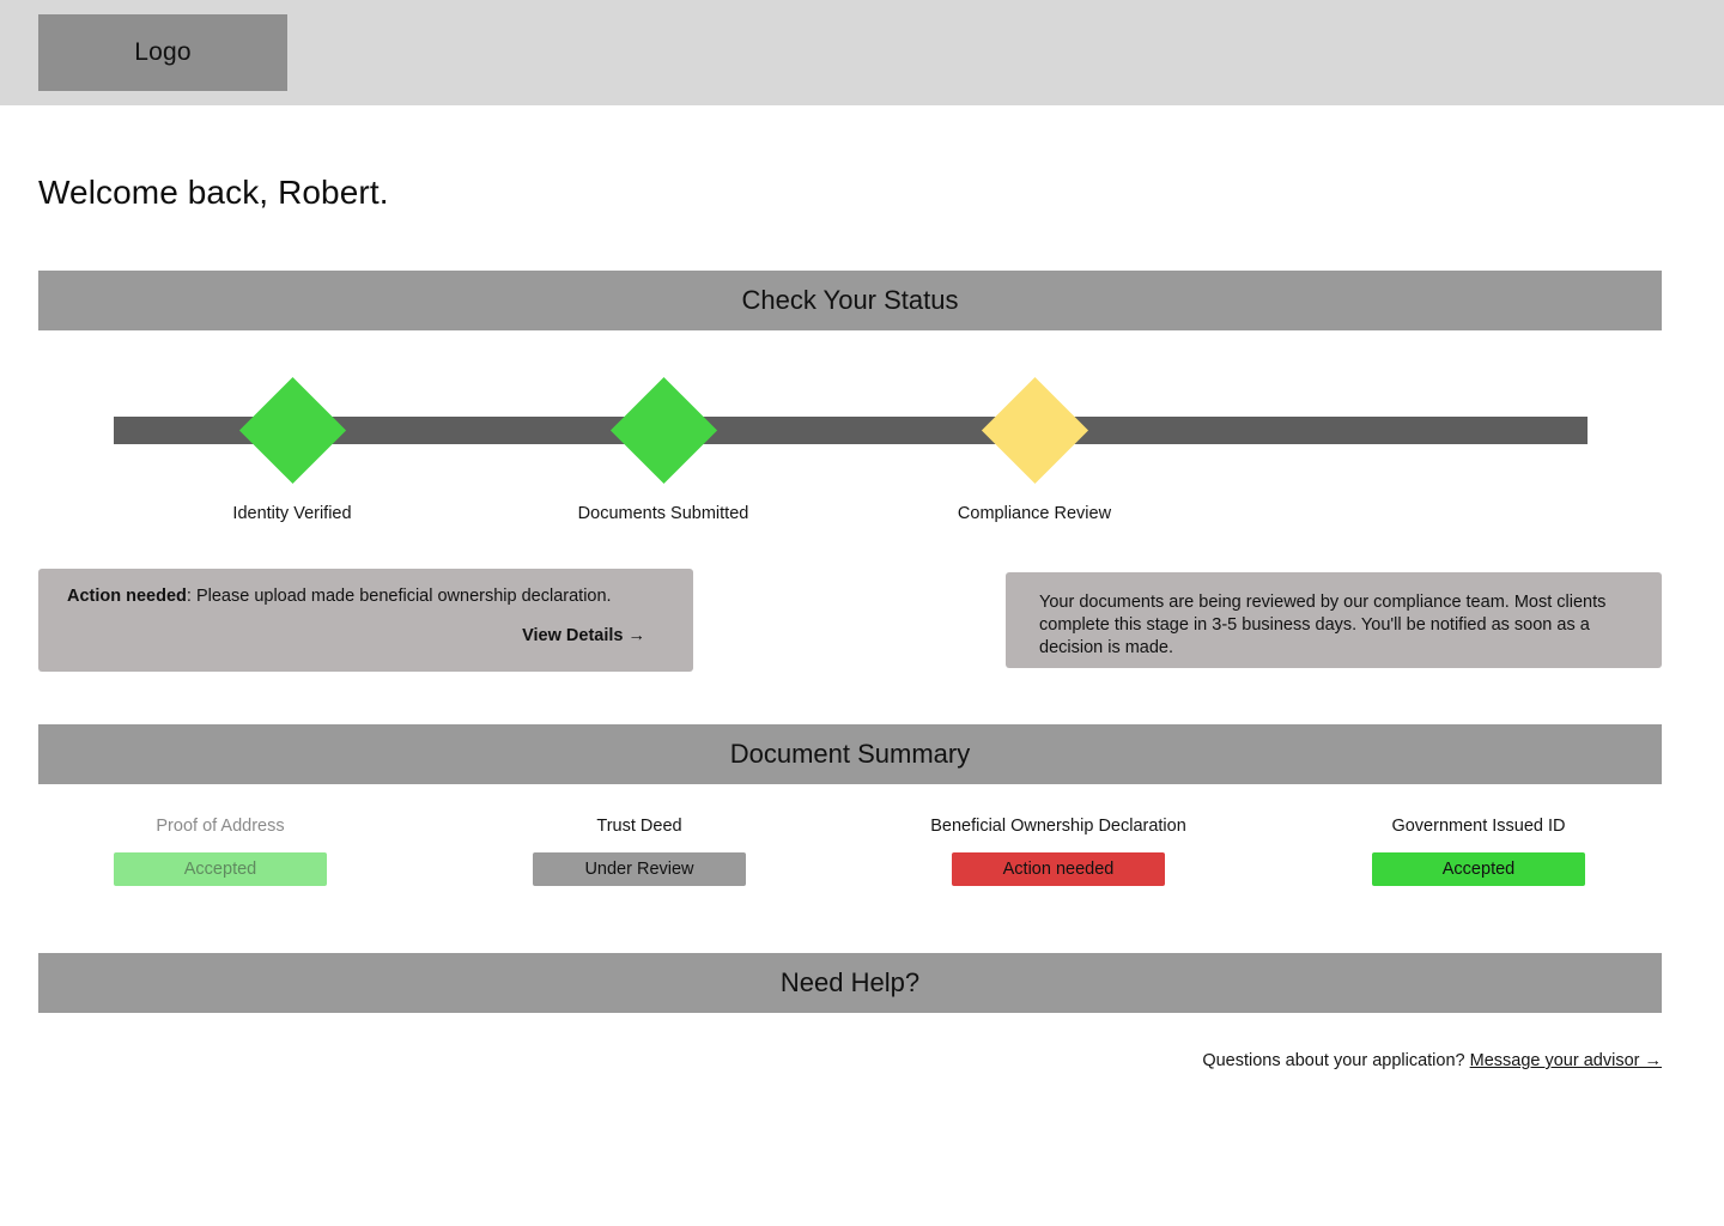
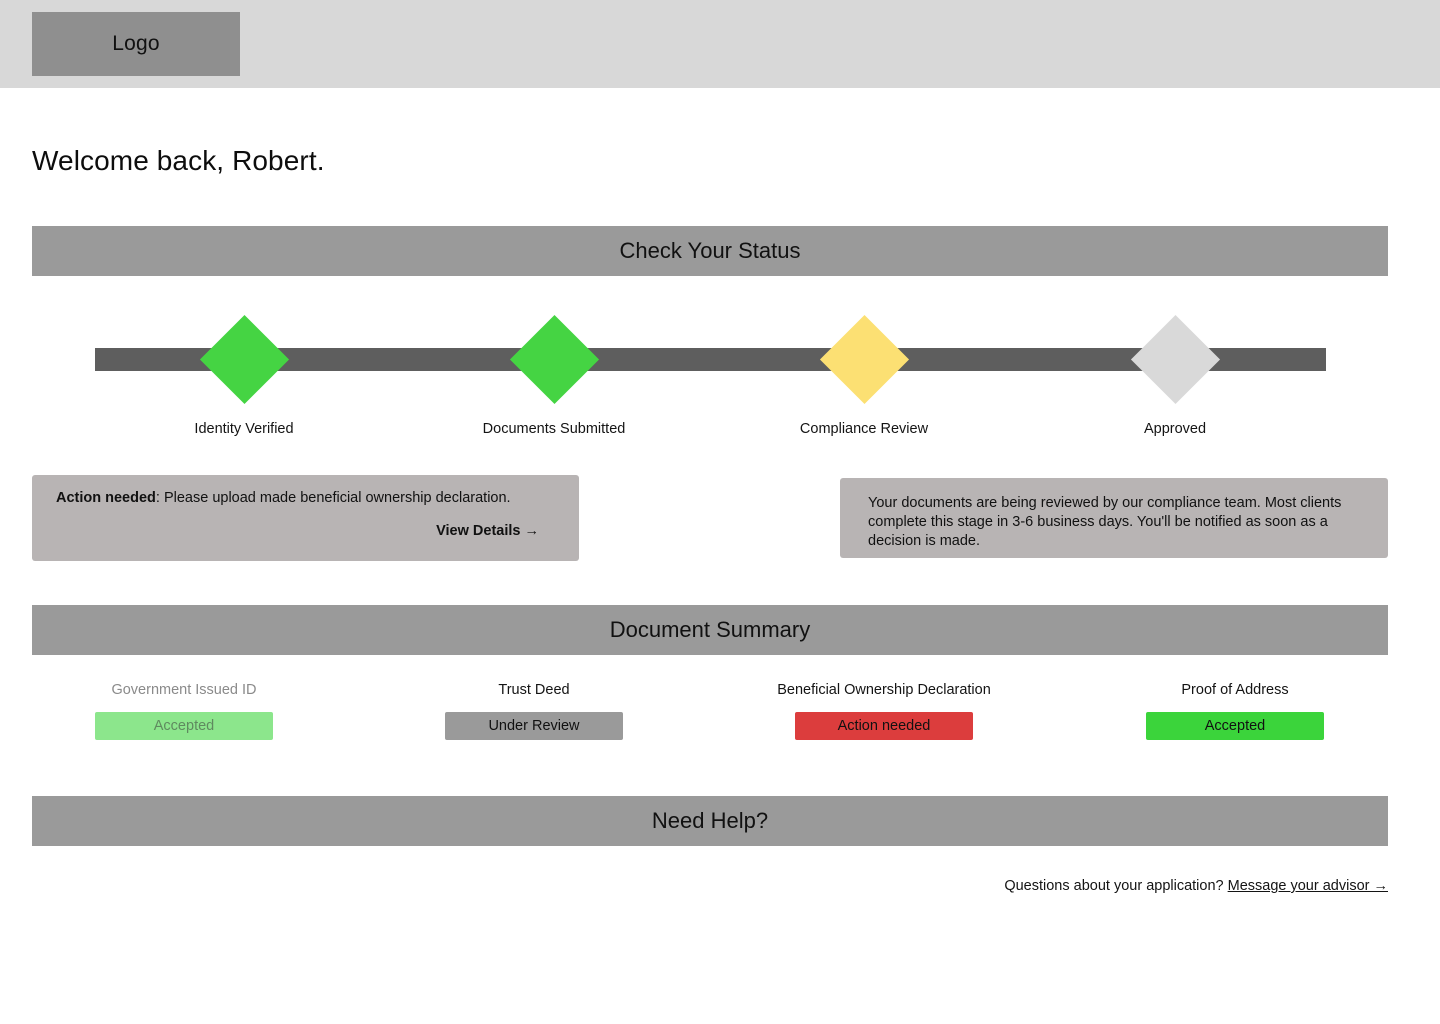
  Logo
  Welcome back, Robert.
  Check Your Status
  Identity Verified
  Documents Submitted
  Compliance Review
+ Approved
  Action needed: Please upload made beneficial ownership declaration.
  View Details →
- Your documents are being reviewed by our compliance team. Most clients complete this stage in 3-5 business days. You'll be notified as soon as a decision is made.
+ Your documents are being reviewed by our compliance team. Most clients complete this stage in 3-6 business days. You'll be notified as soon as a decision is made.
  Document Summary
- Proof of Address
+ Government Issued ID
  Accepted
  Trust Deed
  Under Review
  Beneficial Ownership Declaration
  Action needed
- Government Issued ID
+ Proof of Address
  Accepted
  Need Help?
  Questions about your application? Message your advisor →
